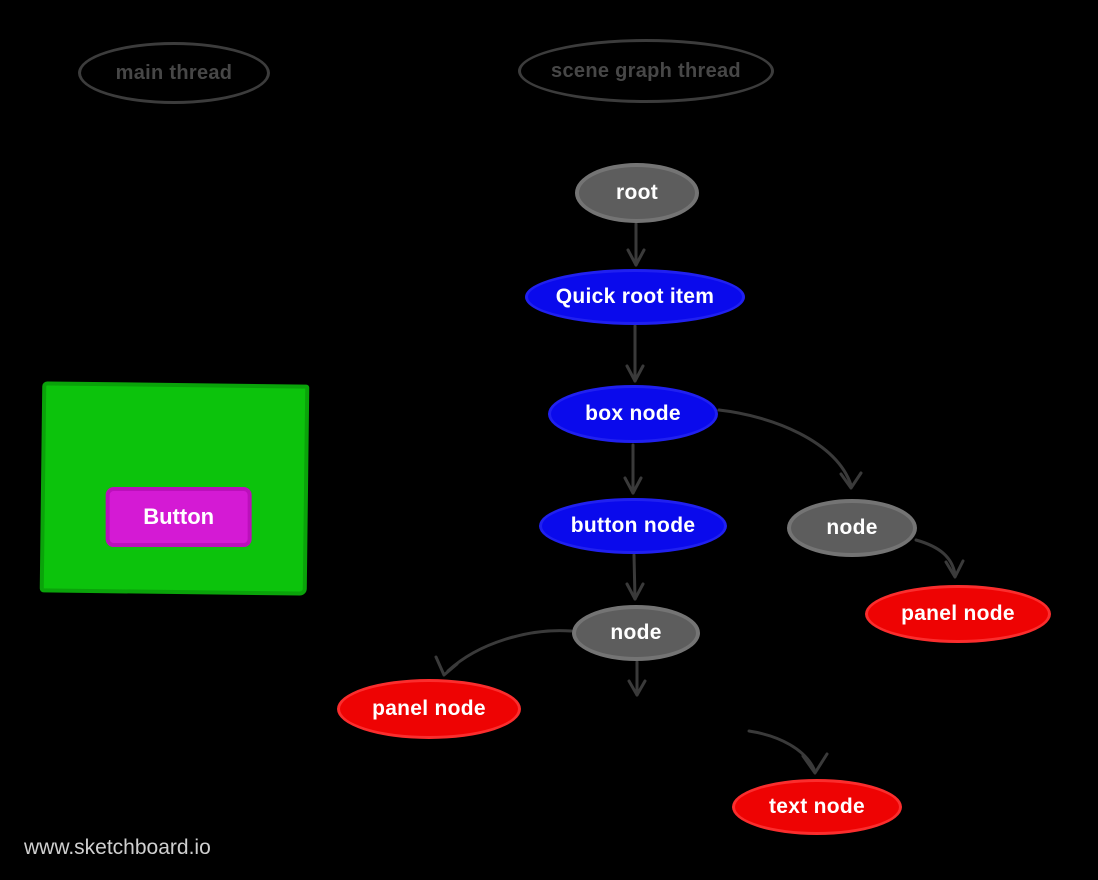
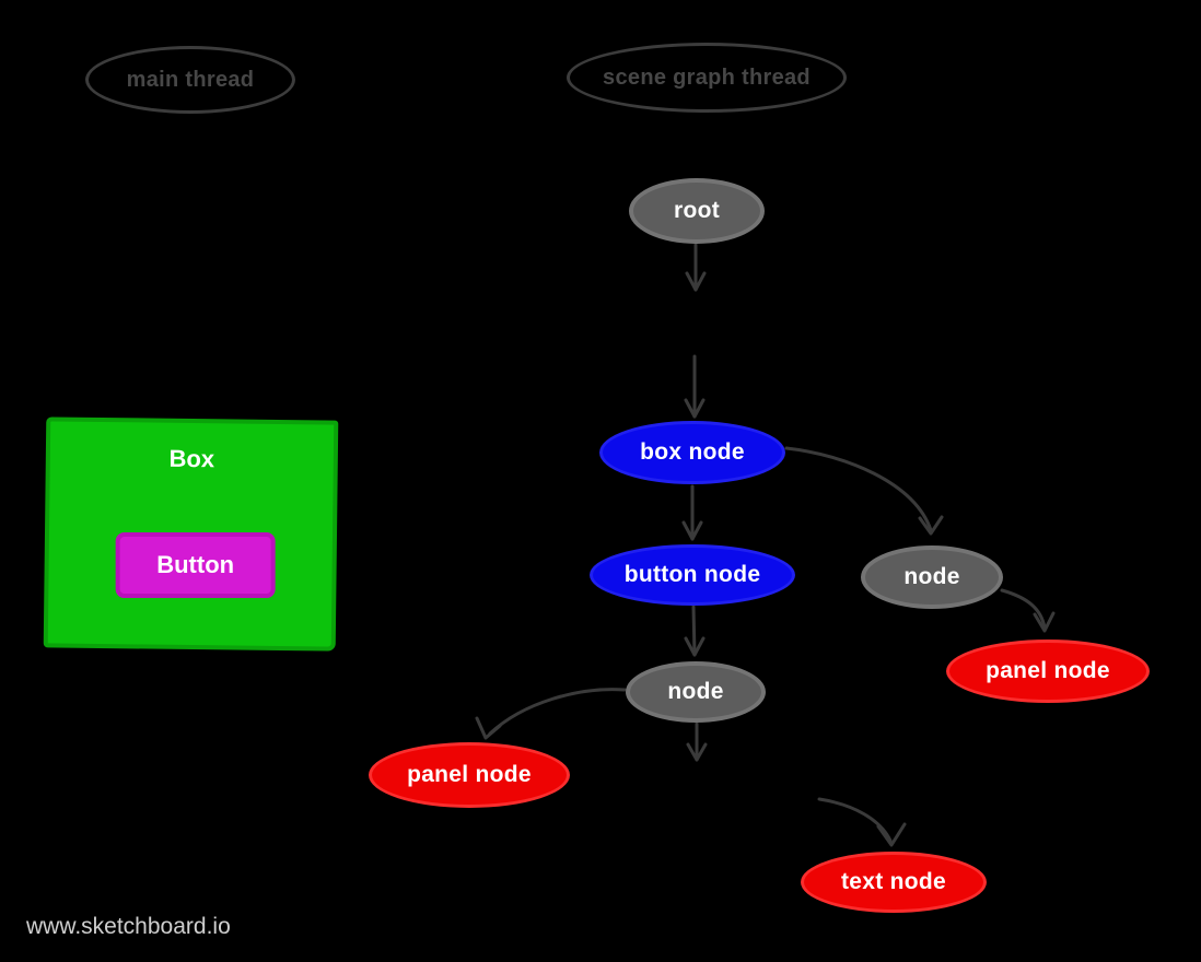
  main thread
  scene graph thread
+ Box
  Button
  root
- Quick root item
  box node
  button node
  node
  panel node
  node
  panel node
  text node
  www.sketchboard.io
